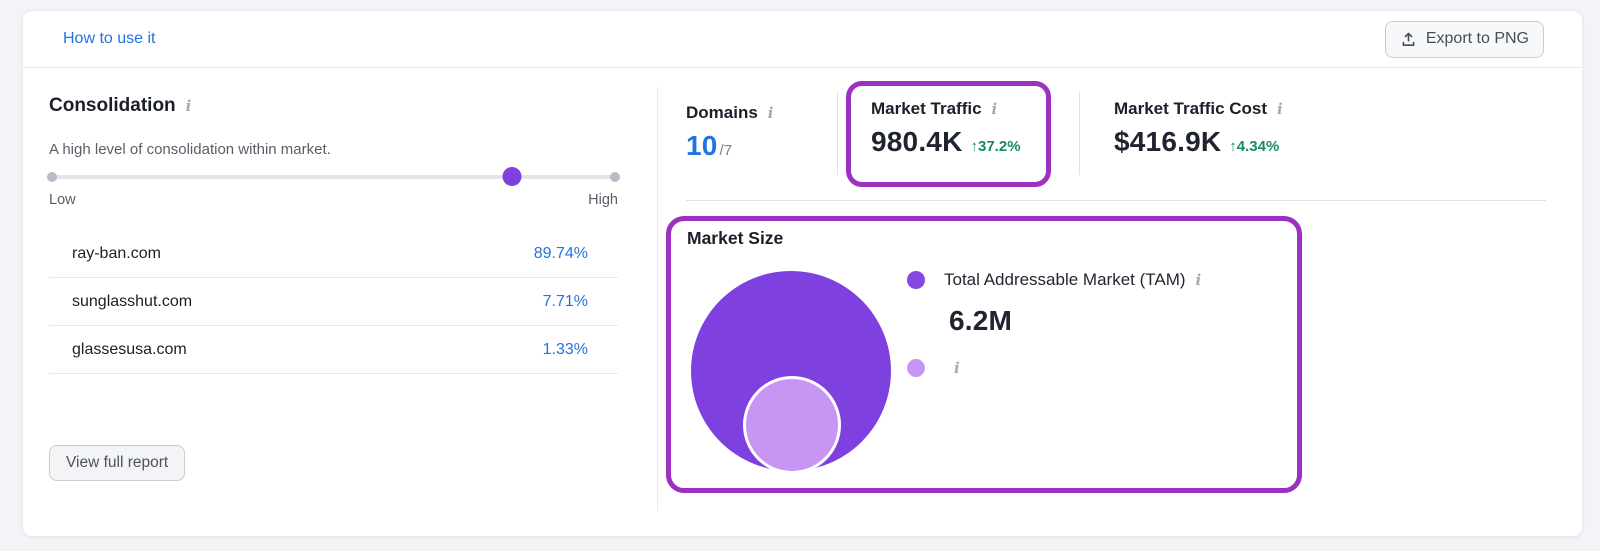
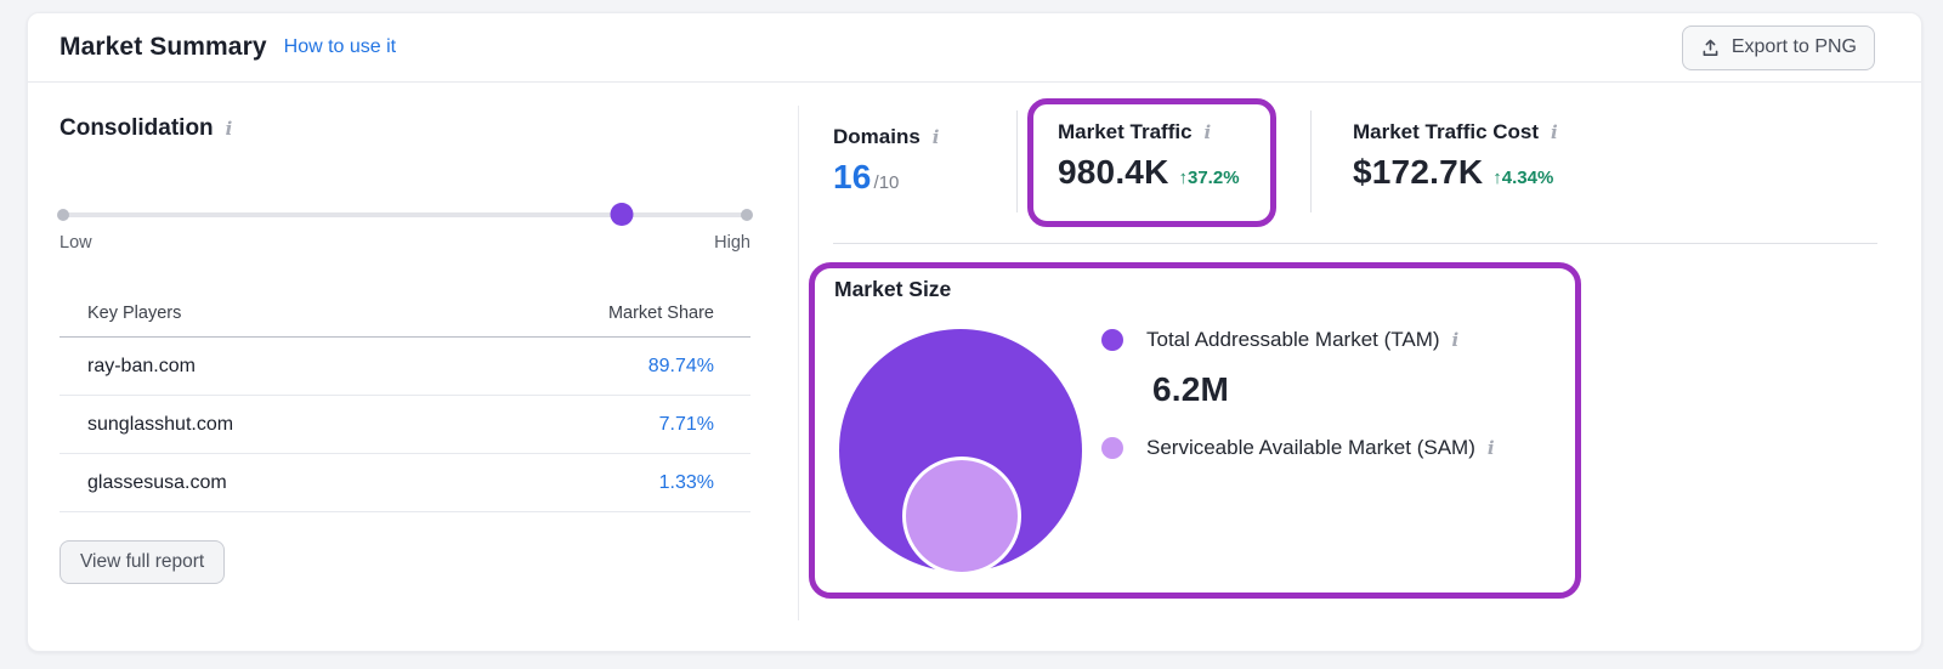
+ Market Summary
  How to use it
  Export to PNG
  Consolidation
  i
- A high level of consolidation within market.
  Low
  High
+ Key Players
+ Market Share
  ray-ban.com
  89.74%
  sunglasshut.com
  7.71%
  glassesusa.com
  1.33%
  View full report
  Domains
  i
- 10
+ 16
- /7
+ /10
  Market Traffic
  i
  980.4K
  ↑37.2%
  Market Traffic Cost
  i
- $416.9K
+ $172.7K
  ↑4.34%
  Market Size
  Total Addressable Market (TAM)
  i
  6.2M
+ Serviceable Available Market (SAM)
  i
